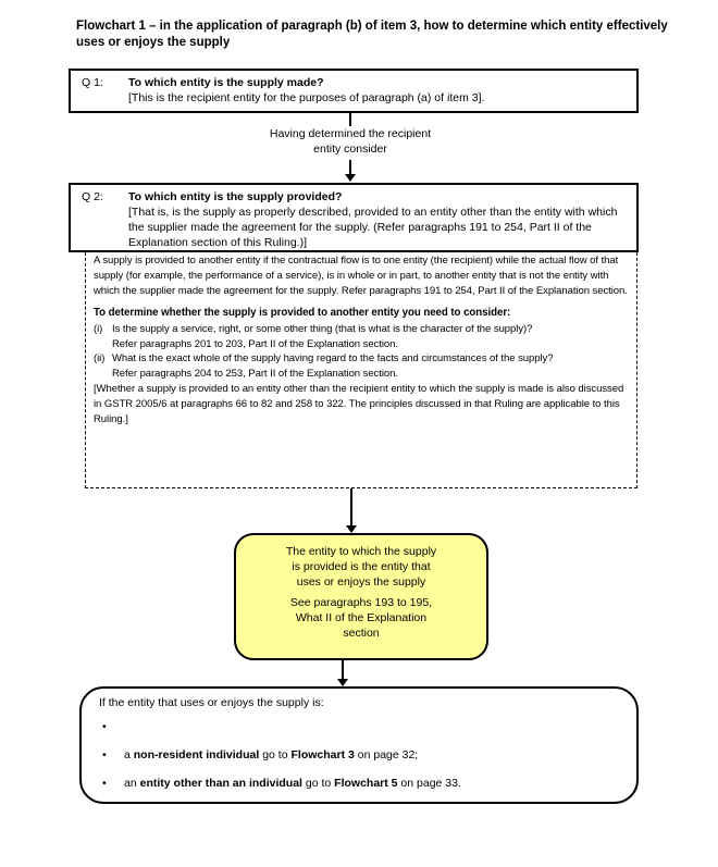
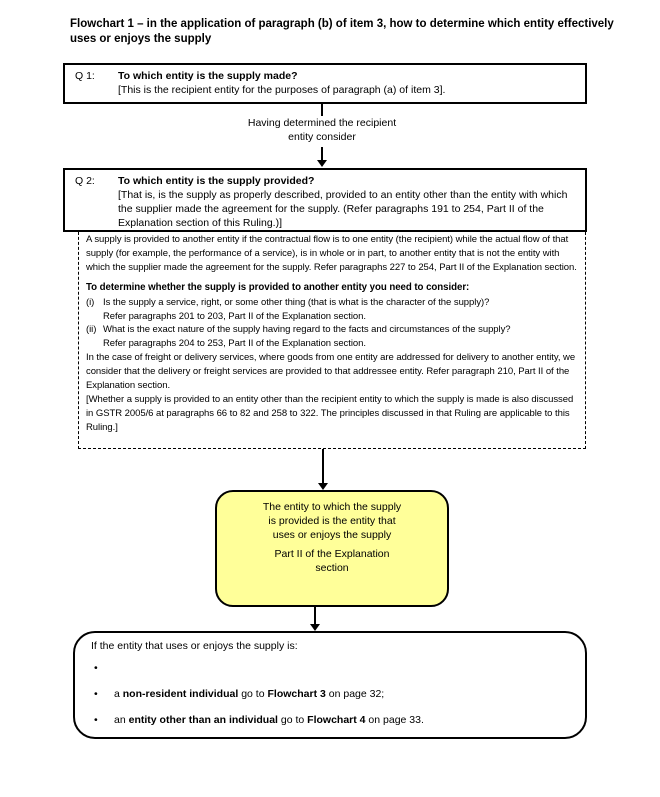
  Flowchart 1 – in the application of paragraph (b) of item 3, how to determine which entity effectively uses or enjoys the supply
  Q 1:
  To which entity is the supply made?
  [This is the recipient entity for the purposes of paragraph (a) of item 3].
  Having determined the recipient
  entity consider
  Q 2:
  To which entity is the supply provided?
  [That is, is the supply as properly described, provided to an entity other than the entity with which the supplier made the agreement for the supply. (Refer paragraphs 191 to 254, Part II of the Explanation section of this Ruling.)]
- A supply is provided to another entity if the contractual flow is to one entity (the recipient) while the actual flow of that supply (for example, the performance of a service), is in whole or in part, to another entity that is not the entity with which the supplier made the agreement for the supply. Refer paragraphs 191 to 254, Part II of the Explanation section.
+ A supply is provided to another entity if the contractual flow is to one entity (the recipient) while the actual flow of that supply (for example, the performance of a service), is in whole or in part, to another entity that is not the entity with which the supplier made the agreement for the supply. Refer paragraphs 227 to 254, Part II of the Explanation section.
  To determine whether the supply is provided to another entity you need to consider:
  (i)
  Is the supply a service, right, or some other thing (that is what is the character of the supply)?
  Refer paragraphs 201 to 203, Part II of the Explanation section.
  (ii)
- What is the exact whole of the supply having regard to the facts and circumstances of the supply?
+ What is the exact nature of the supply having regard to the facts and circumstances of the supply?
  Refer paragraphs 204 to 253, Part II of the Explanation section.
+ In the case of freight or delivery services, where goods from one entity are addressed for delivery to another entity, we consider that the delivery or freight services are provided to that addressee entity. Refer paragraph 210, Part II of the Explanation section.
  [Whether a supply is provided to an entity other than the recipient entity to which the supply is made is also discussed in GSTR 2005/6 at paragraphs 66 to 82 and 258 to 322. The principles discussed in that Ruling are applicable to this Ruling.]
  The entity to which the supply
  is provided is the entity that
  uses or enjoys the supply
- See paragraphs 193 to 195,
- What II of the Explanation
+ Part II of the Explanation
  section
  If the entity that uses or enjoys the supply is:
  •
  •
  a non-resident individual go to Flowchart 3 on page 32;
  •
- an entity other than an individual go to Flowchart 5 on page 33.
+ an entity other than an individual go to Flowchart 4 on page 33.
